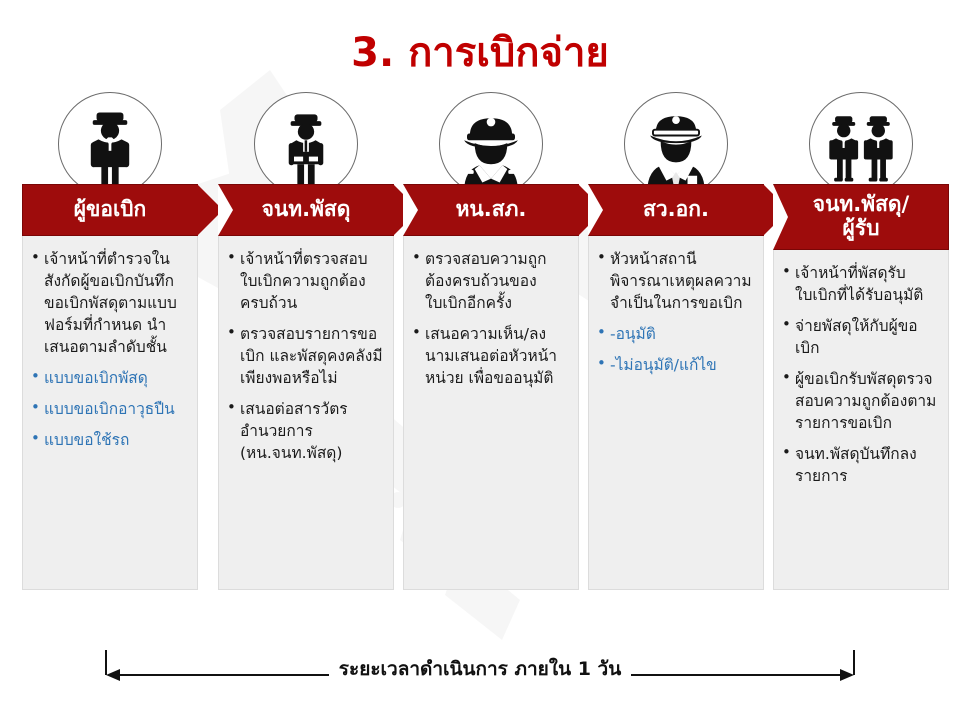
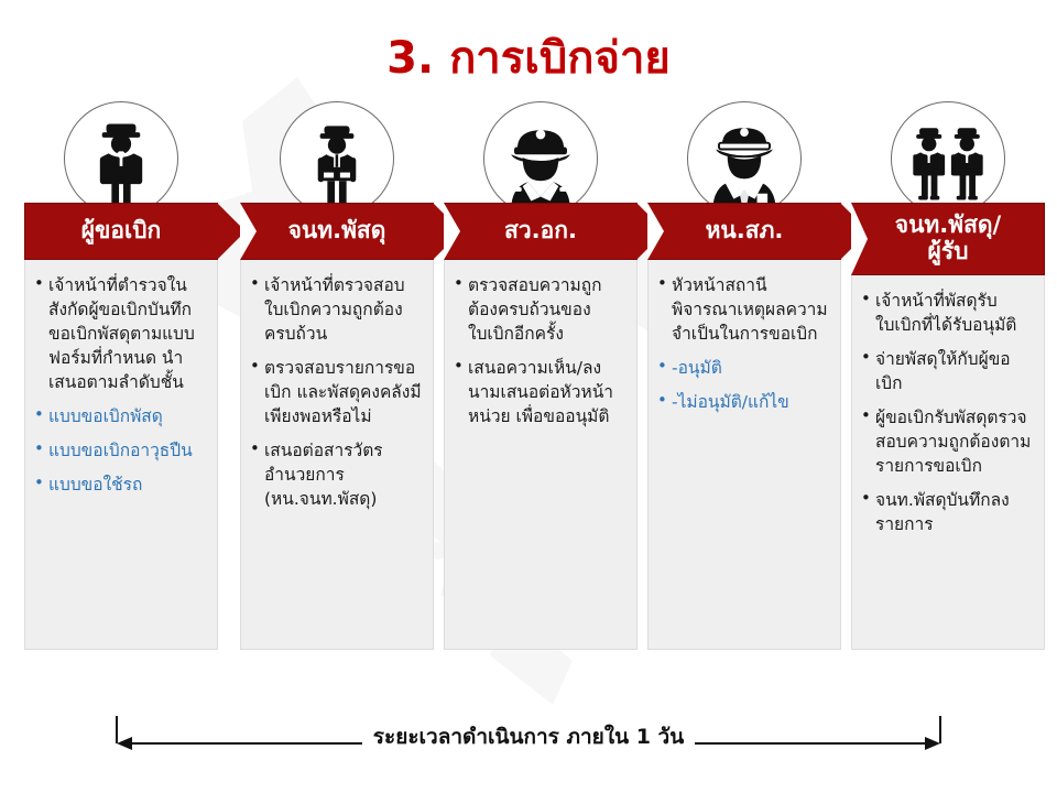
  3. การเบิกจ่าย
  ผู้ขอเบิก
  เจ้าหน้าที่ตำรวจในสังกัดผู้ขอเบิกบันทึกขอเบิกพัสดุตามแบบฟอร์มที่กำหนด นำเสนอตามลำดับชั้น
  แบบขอเบิกพัสดุ
  แบบขอเบิกอาวุธปืน
  แบบขอใช้รถ
  จนท.พัสดุ
  เจ้าหน้าที่ตรวจสอบใบเบิกความถูกต้องครบถ้วน
  ตรวจสอบรายการขอเบิก และพัสดุคงคลังมีเพียงพอหรือไม่
  เสนอต่อสารวัตรอำนวยการ (หน.จนท.พัสดุ)
- หน.สภ.
+ สว.อก.
  ตรวจสอบความถูกต้องครบถ้วนของใบเบิกอีกครั้ง
  เสนอความเห็น/ลงนามเสนอต่อหัวหน้าหน่วย เพื่อขออนุมัติ
- สว.อก.
+ หน.สภ.
  หัวหน้าสถานีพิจารณาเหตุผลความจำเป็นในการขอเบิก
  -อนุมัติ
  -ไม่อนุมัติ/แก้ไข
  จนท.พัสดุ/
  ผู้รับ
  เจ้าหน้าที่พัสดุรับใบเบิกที่ได้รับอนุมัติ
  จ่ายพัสดุให้กับผู้ขอเบิก
  ผู้ขอเบิกรับพัสดุตรวจสอบความถูกต้องตามรายการขอเบิก
  จนท.พัสดุบันทึกลงรายการ
  ระยะเวลาดำเนินการ ภายใน 1 วัน
